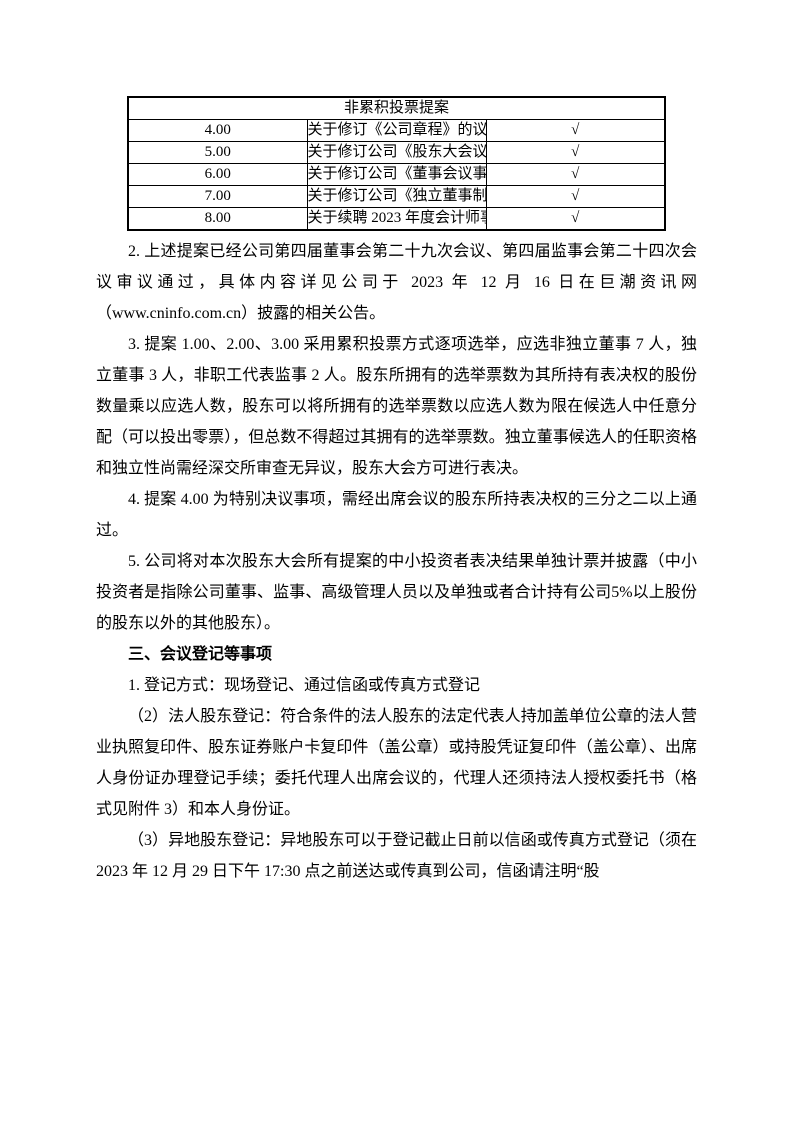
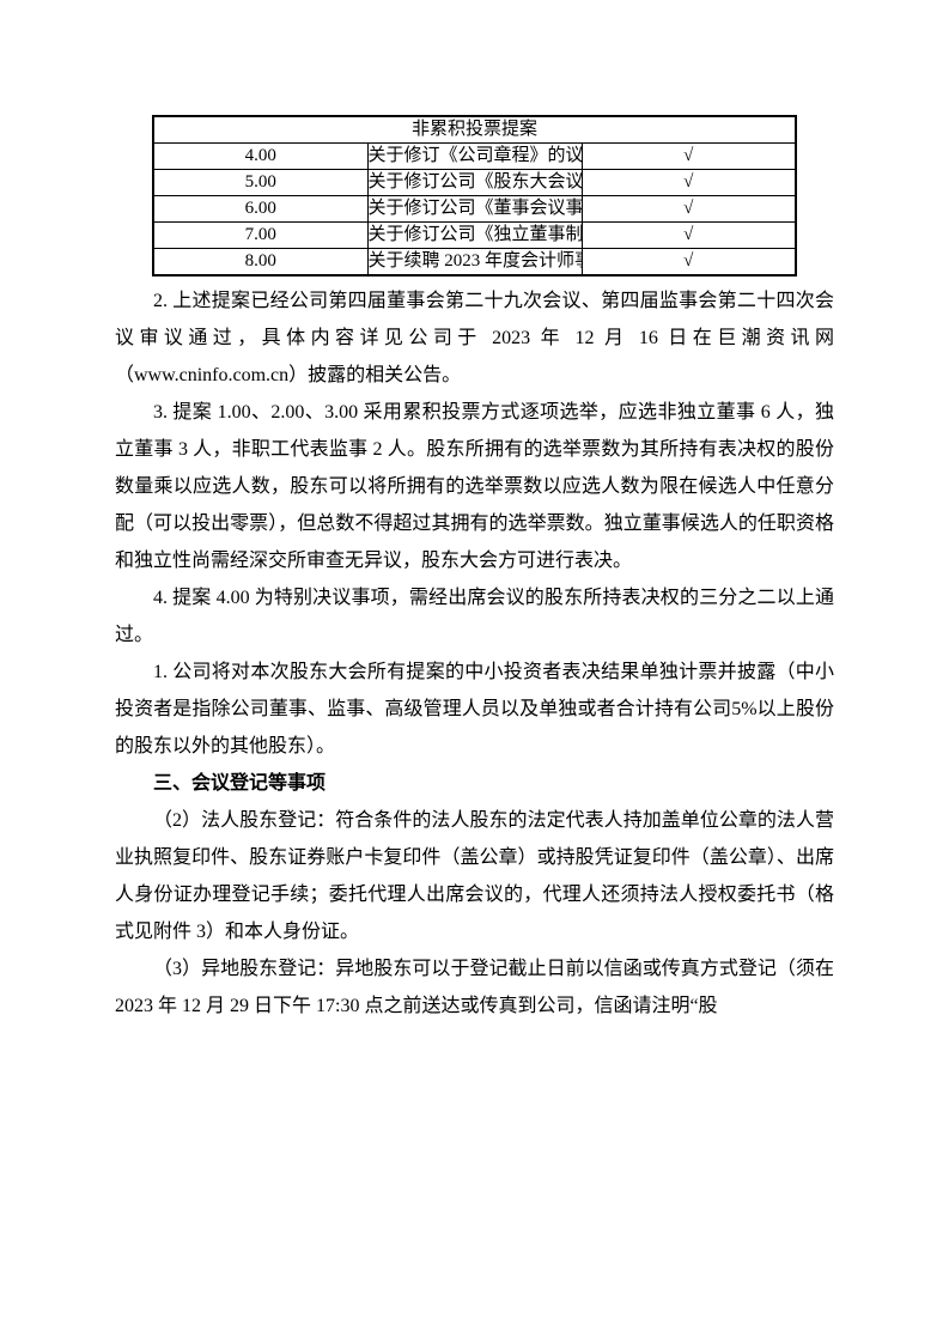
  非累积投票提案
  4.00	关于修订《公司章程》的议	√
  5.00	关于修订公司《股东大会议	√
  6.00	关于修订公司《董事会议事	√
  7.00	关于修订公司《独立董事制	√
  8.00	关于续聘 2023 年度会计师	√
  2. 上述提案已经公司第四届董事会第二十九次会议、第四届监事会第二十四次会议审议通过，具体内容详见公司于 2023 年 12 月 16 日在巨潮资讯网（www.cninfo.com.cn）披露的相关公告。
- 3. 提案 1.00、2.00、3.00 采用累积投票方式逐项选举，应选非独立董事 7 人，独立董事 3 人，非职工代表监事 2 人。股东所拥有的选举票数为其所持有表决权的股份数量乘以应选人数，股东可以将所拥有的选举票数以应选人数为限在候选人中任意分配（可以投出零票），但总数不得超过其拥有的选举票数。独立董事候选人的任职资格和独立性尚需经深交所审查无异议，股东大会方可进行表决。
+ 3. 提案 1.00、2.00、3.00 采用累积投票方式逐项选举，应选非独立董事 6 人，独立董事 3 人，非职工代表监事 2 人。股东所拥有的选举票数为其所持有表决权的股份数量乘以应选人数，股东可以将所拥有的选举票数以应选人数为限在候选人中任意分配（可以投出零票），但总数不得超过其拥有的选举票数。独立董事候选人的任职资格和独立性尚需经深交所审查无异议，股东大会方可进行表决。
  4. 提案 4.00 为特别决议事项，需经出席会议的股东所持表决权的三分之二以上通过。
- 5. 公司将对本次股东大会所有提案的中小投资者表决结果单独计票并披露（中小投资者是指除公司董事、监事、高级管理人员以及单独或者合计持有公司5%以上股份的股东以外的其他股东）。
+ 1. 公司将对本次股东大会所有提案的中小投资者表决结果单独计票并披露（中小投资者是指除公司董事、监事、高级管理人员以及单独或者合计持有公司5%以上股份的股东以外的其他股东）。
  三、会议登记等事项
- 1. 登记方式：现场登记、通过信函或传真方式登记
  （2）法人股东登记：符合条件的法人股东的法定代表人持加盖单位公章的法人营业执照复印件、股东证券账户卡复印件（盖公章）或持股凭证复印件（盖公章）、出席人身份证办理登记手续；委托代理人出席会议的，代理人还须持法人授权委托书（格式见附件 3）和本人身份证。
  （3）异地股东登记：异地股东可以于登记截止日前以信函或传真方式登记（须在 2023 年 12 月 29 日下午 17:30 点之前送达或传真到公司，信函请注明“股
